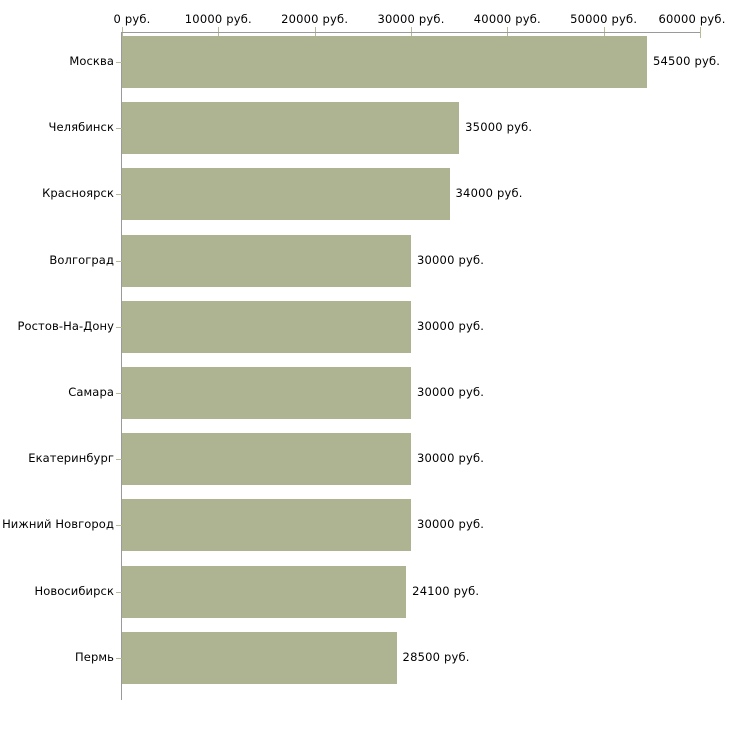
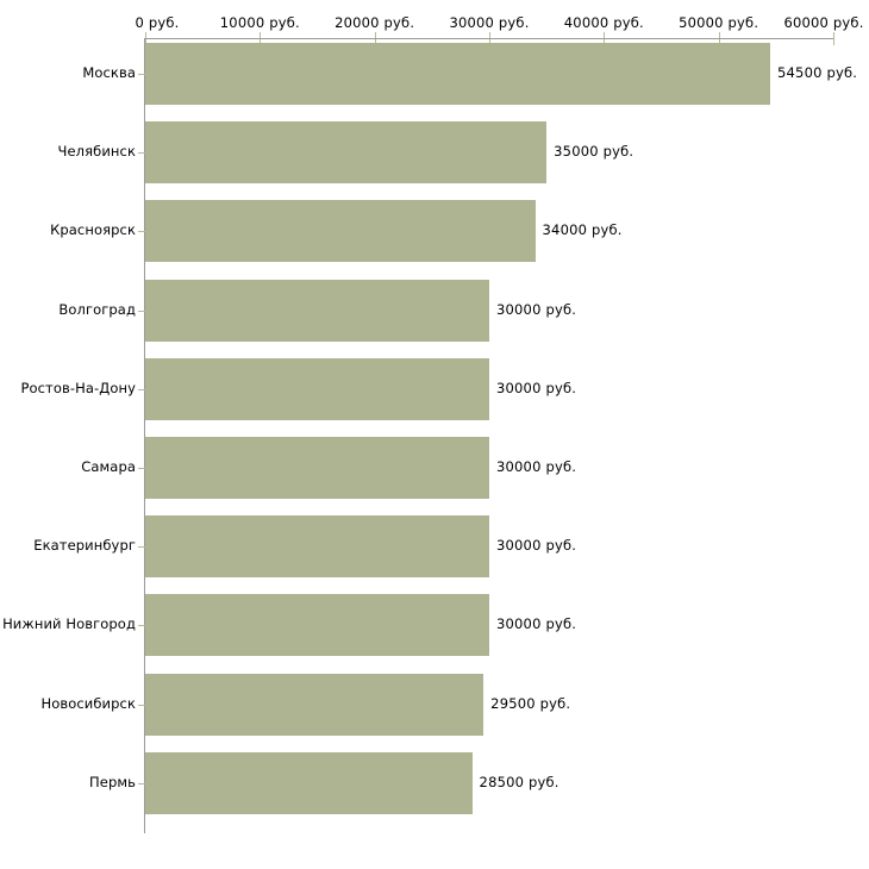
  0 руб.
  10000 руб.
  20000 руб.
  30000 руб.
  40000 руб.
  50000 руб.
  60000 руб.
  Москва
  Челябинск
  Красноярск
  Волгоград
  Ростов-На-Дону
  Самара
  Екатеринбург
  Нижний Новгород
  Новосибирск
  Пермь
  54500 руб.
  35000 руб.
  34000 руб.
  30000 руб.
  30000 руб.
  30000 руб.
  30000 руб.
  30000 руб.
- 24100 руб.
+ 29500 руб.
  28500 руб.
